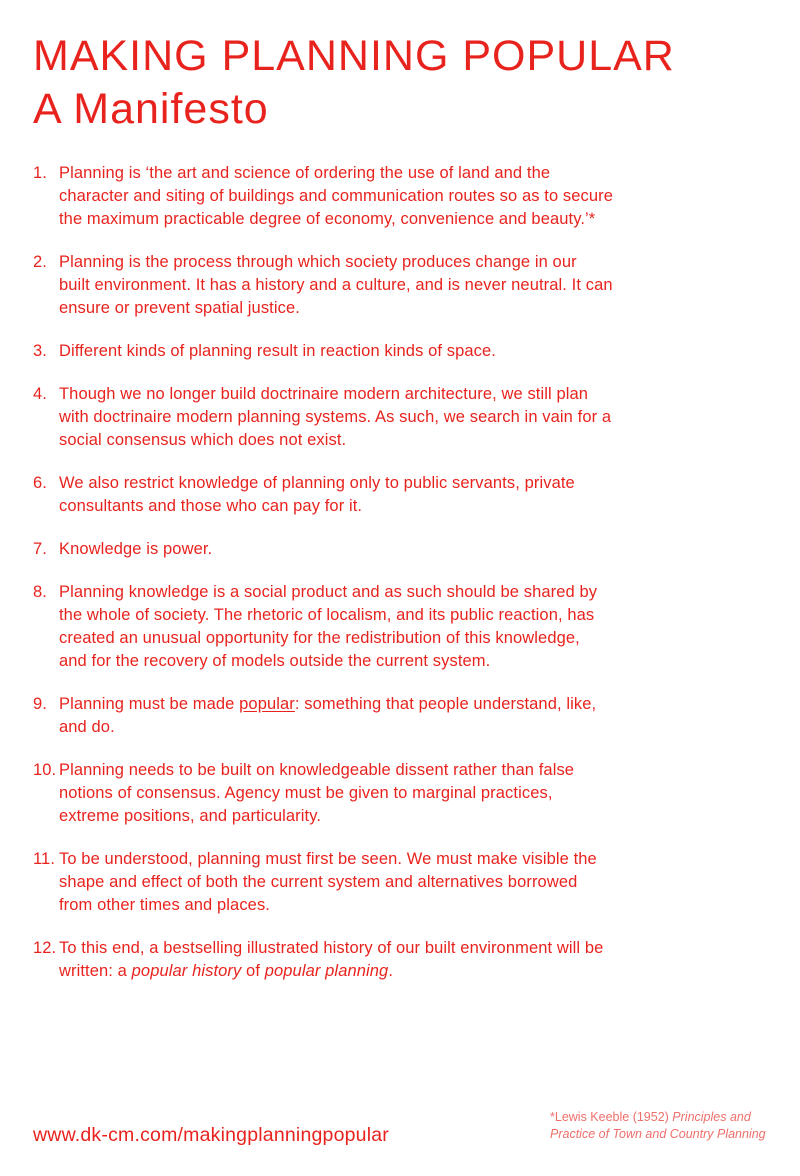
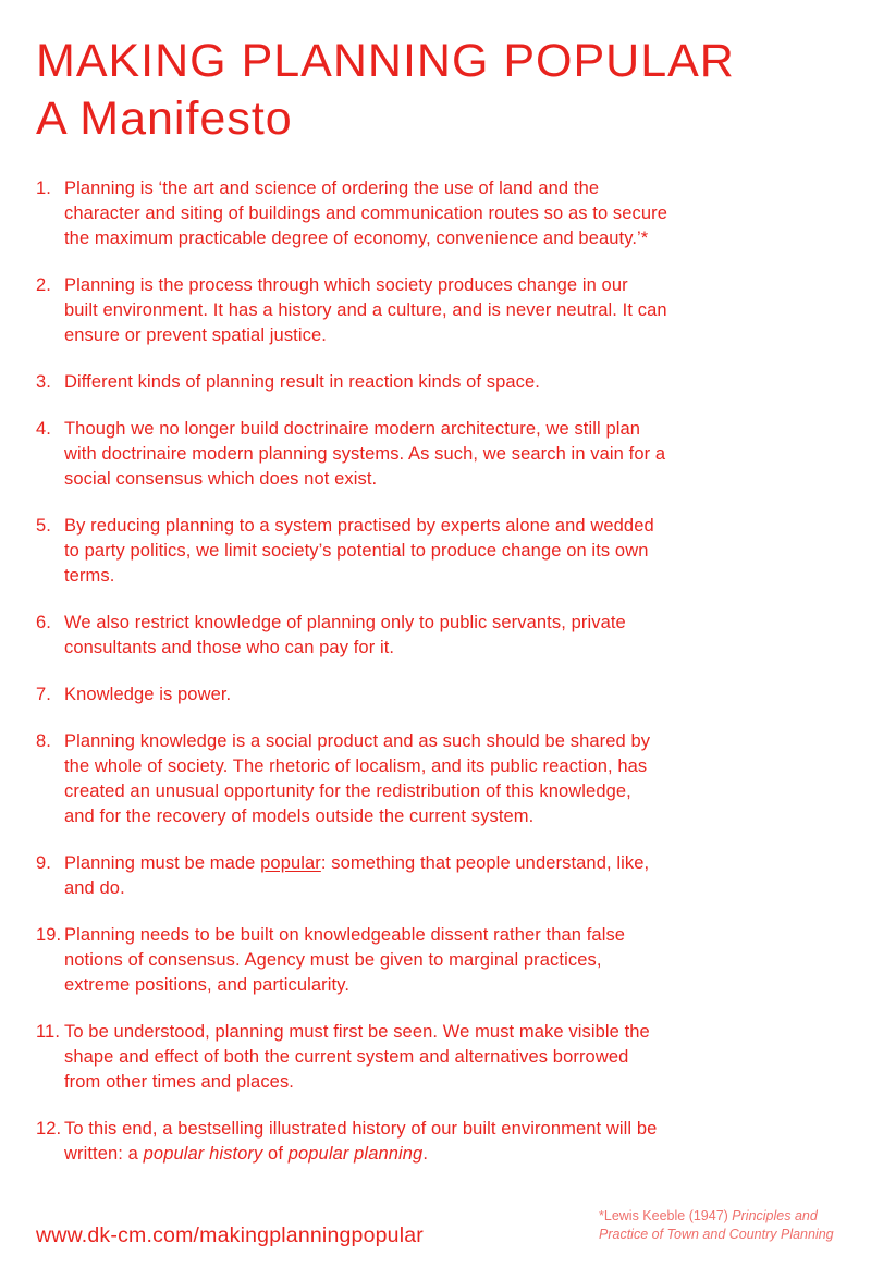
  MAKING PLANNING POPULAR
  A Manifesto
  1.
  Planning is ‘the art and science of ordering the use of land and the
  character and siting of buildings and communication routes so as to secure
  the maximum practicable degree of economy, convenience and beauty.’*
  2.
  Planning is the process through which society produces change in our
  built environment. It has a history and a culture, and is never neutral. It can
  ensure or prevent spatial justice.
  3.
  Different kinds of planning result in reaction kinds of space.
  4.
  Though we no longer build doctrinaire modern architecture, we still plan
  with doctrinaire modern planning systems. As such, we search in vain for a
  social consensus which does not exist.
+ 5.
+ By reducing planning to a system practised by experts alone and wedded
+ to party politics, we limit society’s potential to produce change on its own
+ terms.
  6.
  We also restrict knowledge of planning only to public servants, private
  consultants and those who can pay for it.
  7.
  Knowledge is power.
  8.
  Planning knowledge is a social product and as such should be shared by
  the whole of society. The rhetoric of localism, and its public reaction, has
  created an unusual opportunity for the redistribution of this knowledge,
  and for the recovery of models outside the current system.
  9.
  Planning must be made popular: something that people understand, like,
  and do.
- 10.
+ 19.
  Planning needs to be built on knowledgeable dissent rather than false
  notions of consensus. Agency must be given to marginal practices,
  extreme positions, and particularity.
  11.
  To be understood, planning must first be seen. We must make visible the
  shape and effect of both the current system and alternatives borrowed
  from other times and places.
  12.
  To this end, a bestselling illustrated history of our built environment will be
  written: a popular history of popular planning.
  www.dk-cm.com/makingplanningpopular
- *Lewis Keeble (1952) Principles and
+ *Lewis Keeble (1947) Principles and
  Practice of Town and Country Planning
